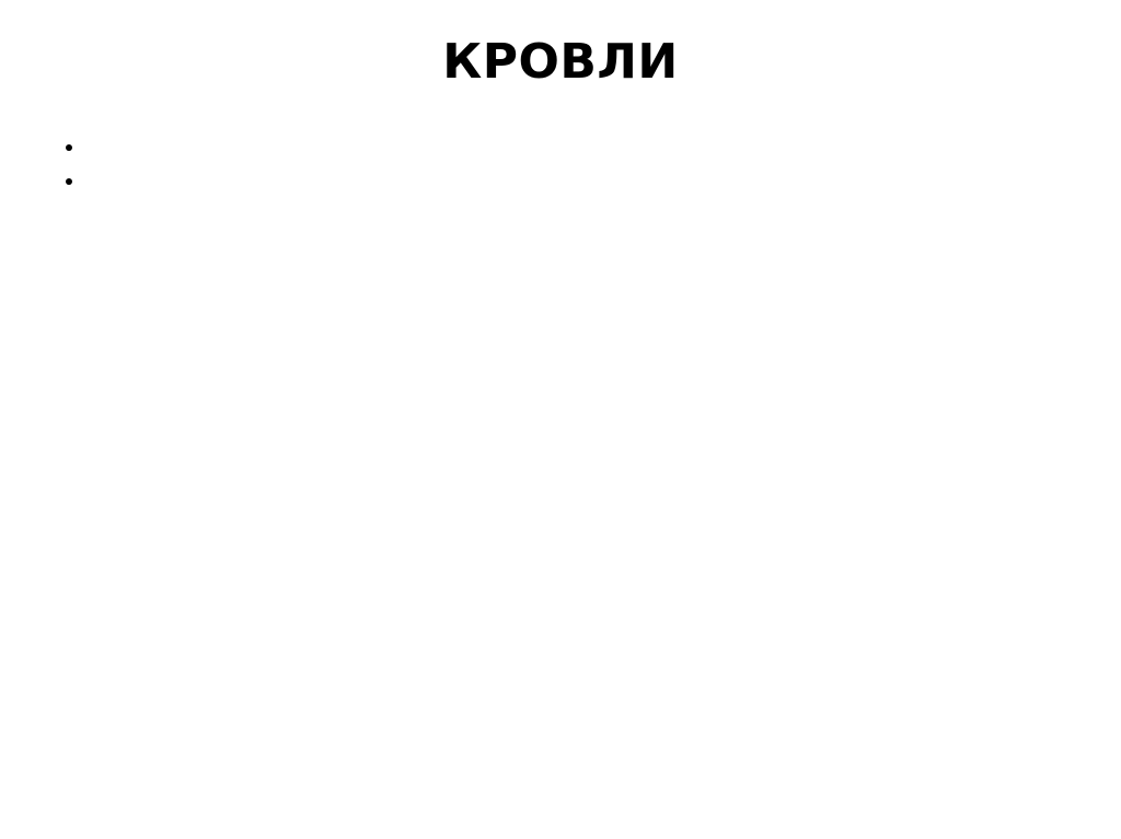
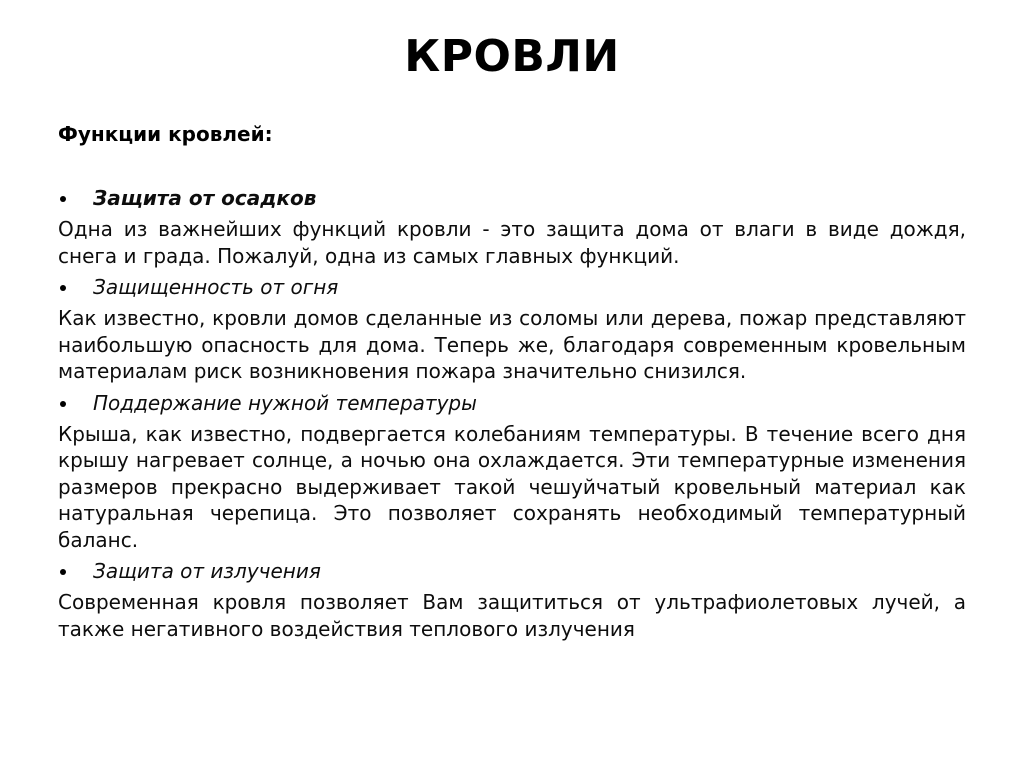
  КРОВЛИ
+ Функции кровлей:
+ Защита от осадков
+ Одна из важнейших функций кровли - это защита дома от влаги в виде дождя, снега и града. Пожалуй, одна из самых главных функций.
+ Защищенность от огня
+ Как известно, кровли домов сделанные из соломы или дерева, пожар представляют наибольшую опасность для дома. Теперь же, благодаря современным кровельным материалам риск возникновения пожара значительно снизился.
+ Поддержание нужной температуры
+ Крыша, как известно, подвергается колебаниям температуры. В течение всего дня крышу нагревает солнце, а ночью она охлаждается. Эти температурные изменения размеров прекрасно выдерживает такой чешуйчатый кровельный материал как натуральная черепица. Это позволяет сохранять необходимый температурный баланс.
+ Защита от излучения
+ Современная кровля позволяет Вам защититься от ультрафиолетовых лучей, а также негативного воздействия теплового излучения
